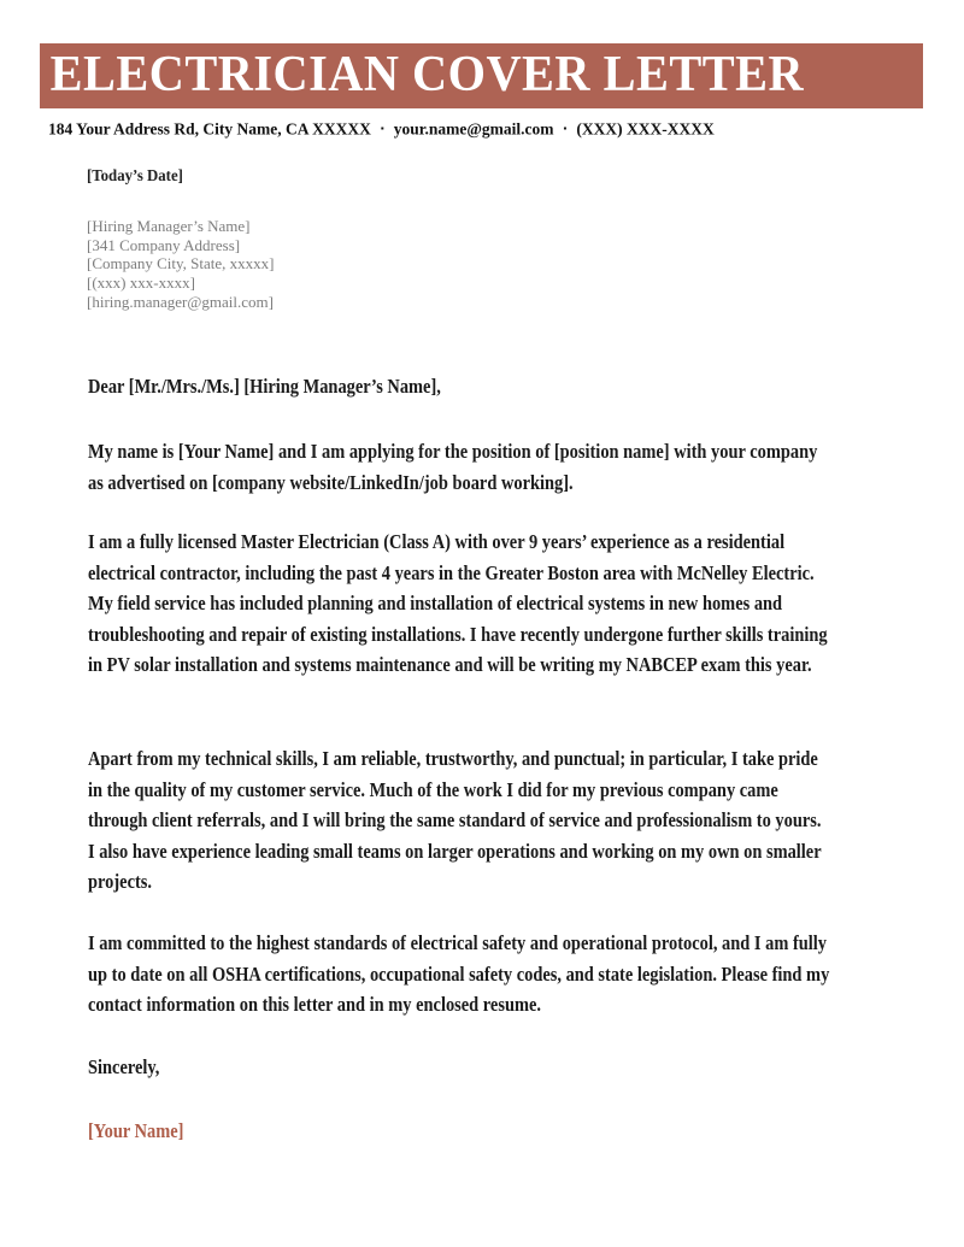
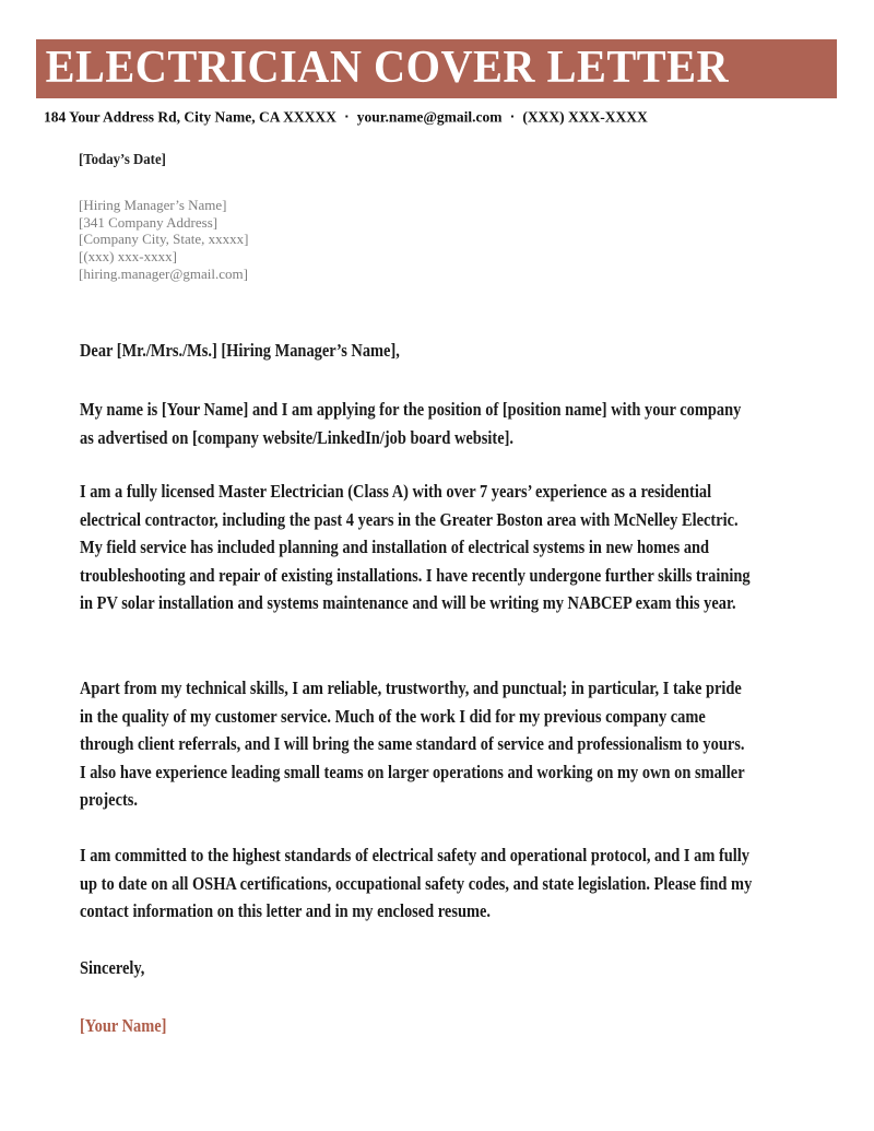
  ELECTRICIAN COVER LETTER
  184 Your Address Rd, City Name, CA XXXXX ▪ your.name@gmail.com ▪ (XXX) XXX-XXXX
  [Today’s Date]
  [Hiring Manager’s Name]
  [341 Company Address]
  [Company City, State, xxxxx]
  [(xxx) xxx-xxxx]
  [hiring.manager@gmail.com]
  Dear [Mr./Mrs./Ms.] [Hiring Manager’s Name],
- My name is [Your Name] and I am applying for the position of [position name] with your company as advertised on [company website/LinkedIn/job board working].
+ My name is [Your Name] and I am applying for the position of [position name] with your company as advertised on [company website/LinkedIn/job board website].
- I am a fully licensed Master Electrician (Class A) with over 9 years’ experience as a residential electrical contractor, including the past 4 years in the Greater Boston area with McNelley Electric. My field service has included planning and installation of electrical systems in new homes and troubleshooting and repair of existing installations. I have recently undergone further skills training in PV solar installation and systems maintenance and will be writing my NABCEP exam this year.
+ I am a fully licensed Master Electrician (Class A) with over 7 years’ experience as a residential electrical contractor, including the past 4 years in the Greater Boston area with McNelley Electric. My field service has included planning and installation of electrical systems in new homes and troubleshooting and repair of existing installations. I have recently undergone further skills training in PV solar installation and systems maintenance and will be writing my NABCEP exam this year.
  Apart from my technical skills, I am reliable, trustworthy, and punctual; in particular, I take pride in the quality of my customer service. Much of the work I did for my previous company came through client referrals, and I will bring the same standard of service and professionalism to yours. I also have experience leading small teams on larger operations and working on my own on smaller projects.
  I am committed to the highest standards of electrical safety and operational protocol, and I am fully up to date on all OSHA certifications, occupational safety codes, and state legislation. Please find my contact information on this letter and in my enclosed resume.
  Sincerely,
  [Your Name]
